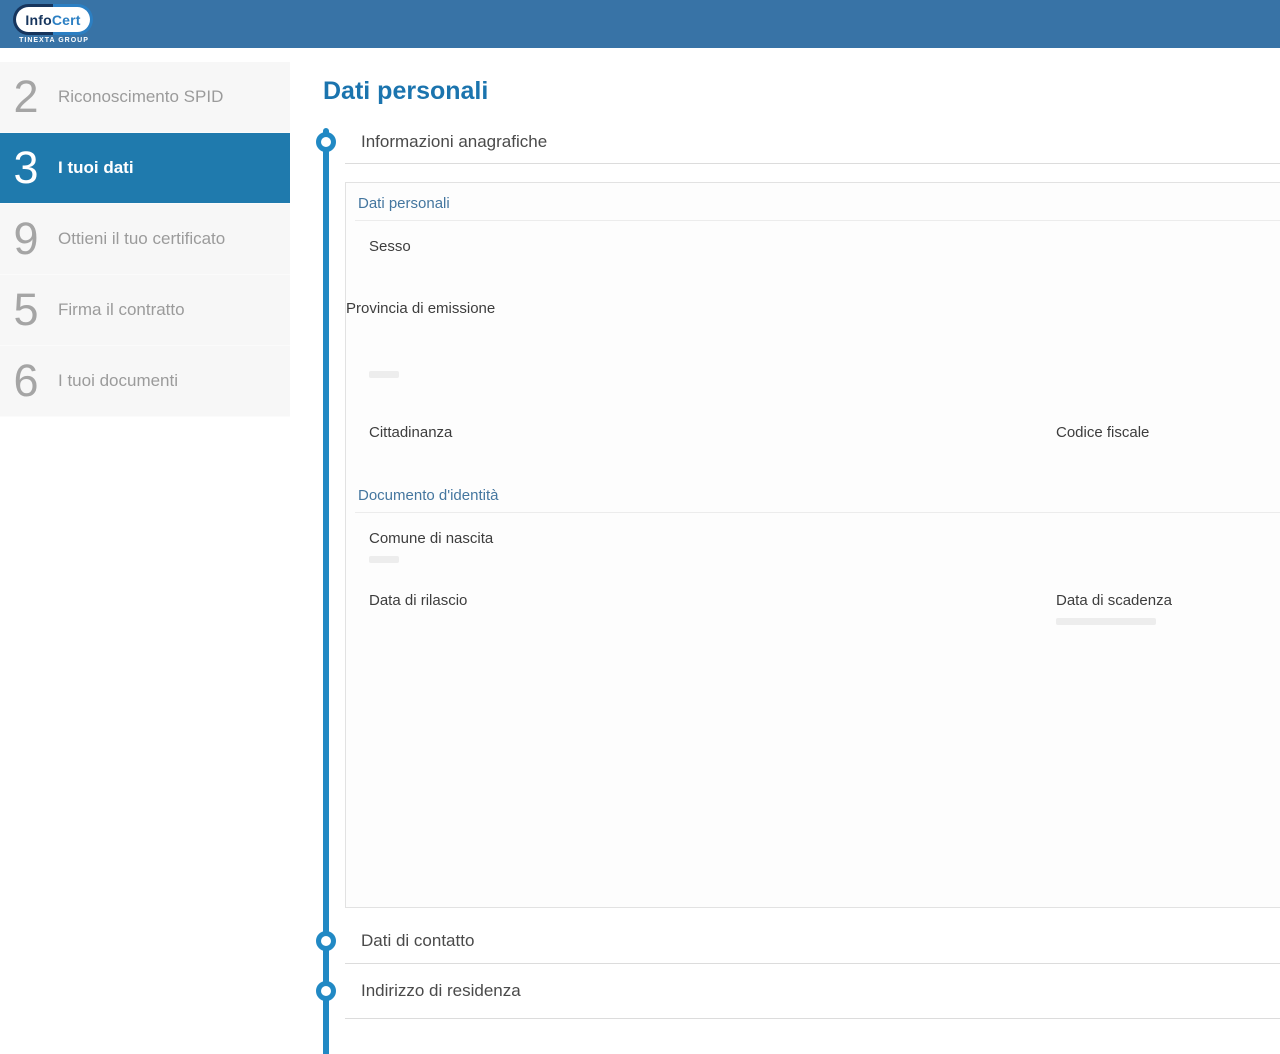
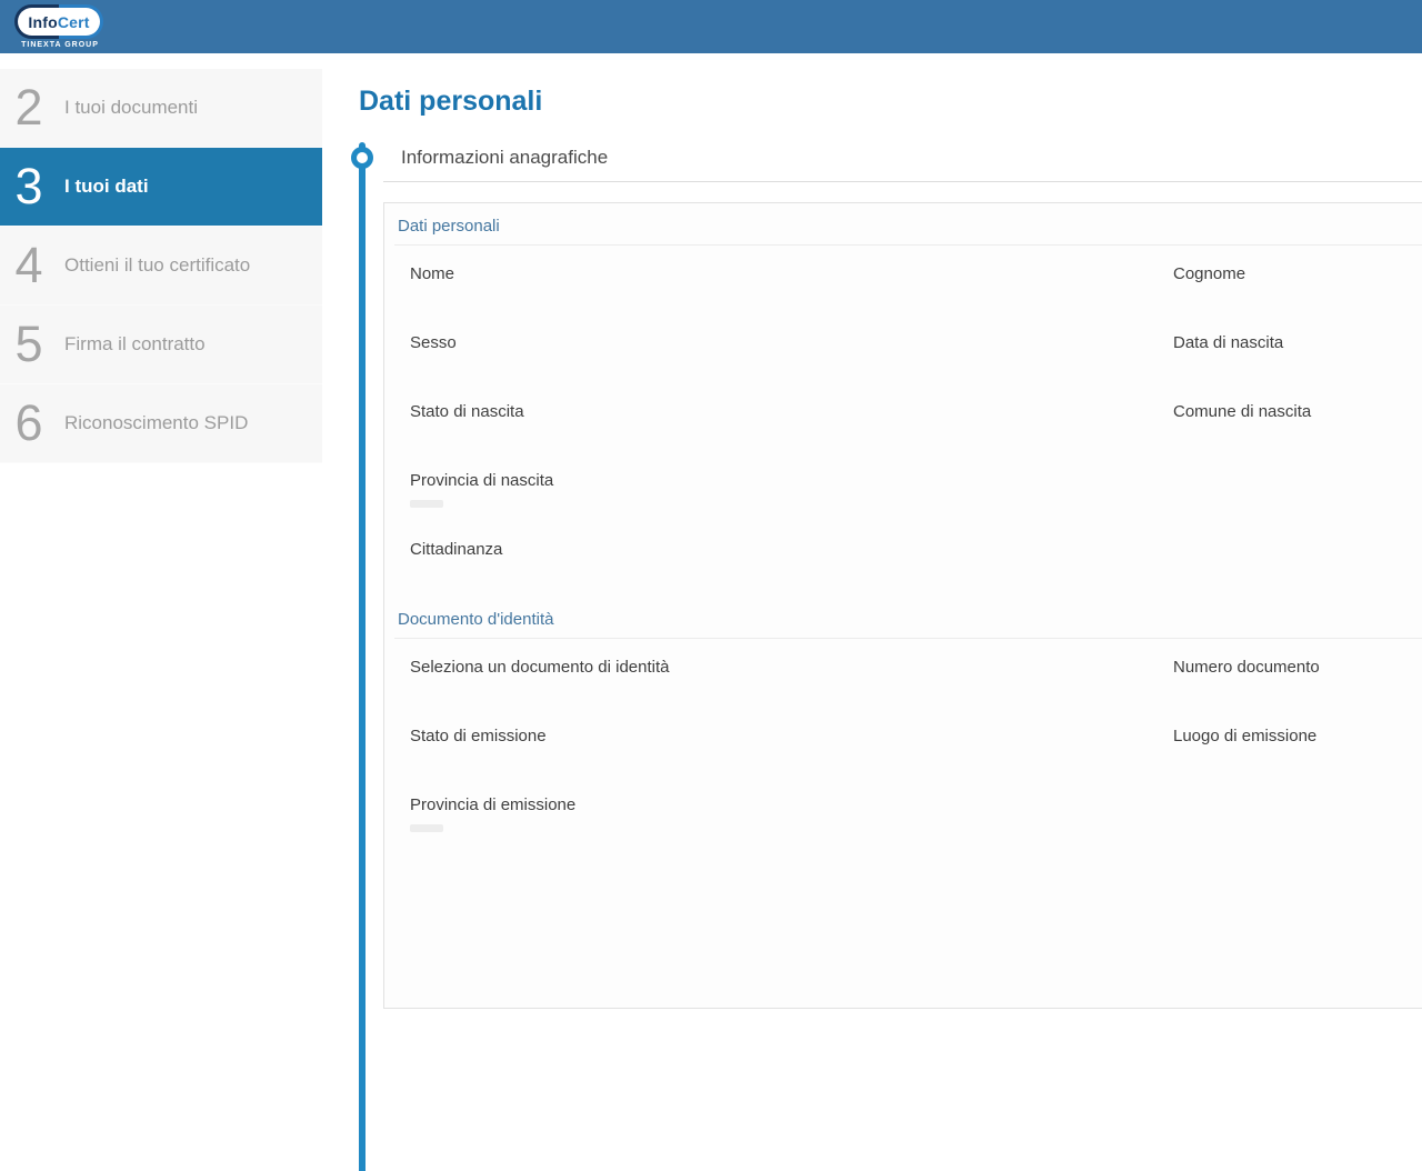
  Info
  Cert
  2
- Riconoscimento SPID
+ I tuoi documenti
  3
  I tuoi dati
- 9
+ 4
  Ottieni il tuo certificato
  5
  Firma il contratto
  6
- I tuoi documenti
+ Riconoscimento SPID
  Dati personali
  Informazioni anagrafiche
  Dati personali
+ Nome
+ Cognome
  Sesso
+ Data di nascita
+ Stato di nascita
- Provincia di emissione
+ Comune di nascita
+ Provincia di nascita
  Cittadinanza
- Codice fiscale
  Documento d'identità
+ Seleziona un documento di identità
+ Numero documento
+ Stato di emissione
+ Luogo di emissione
- Comune di nascita
+ Provincia di emissione
- Data di rilascio
- Data di scadenza
- Dati di contatto
- Indirizzo di residenza
